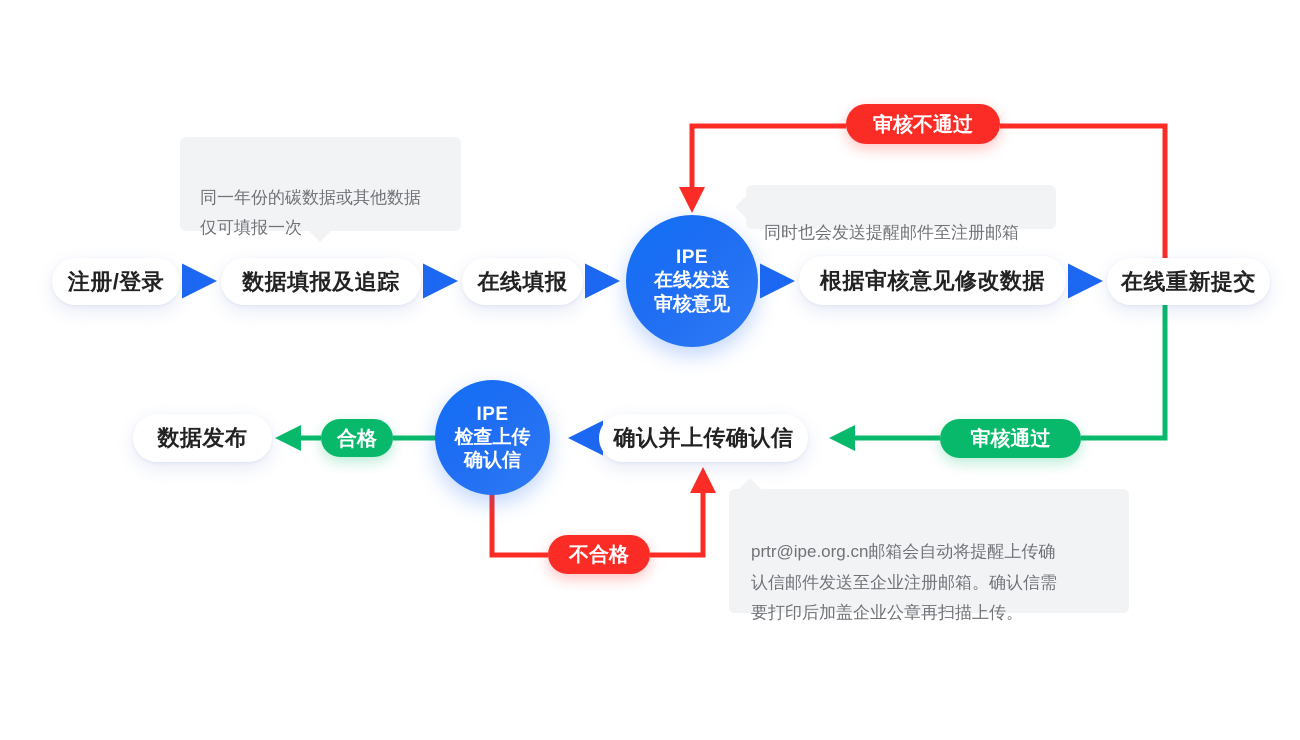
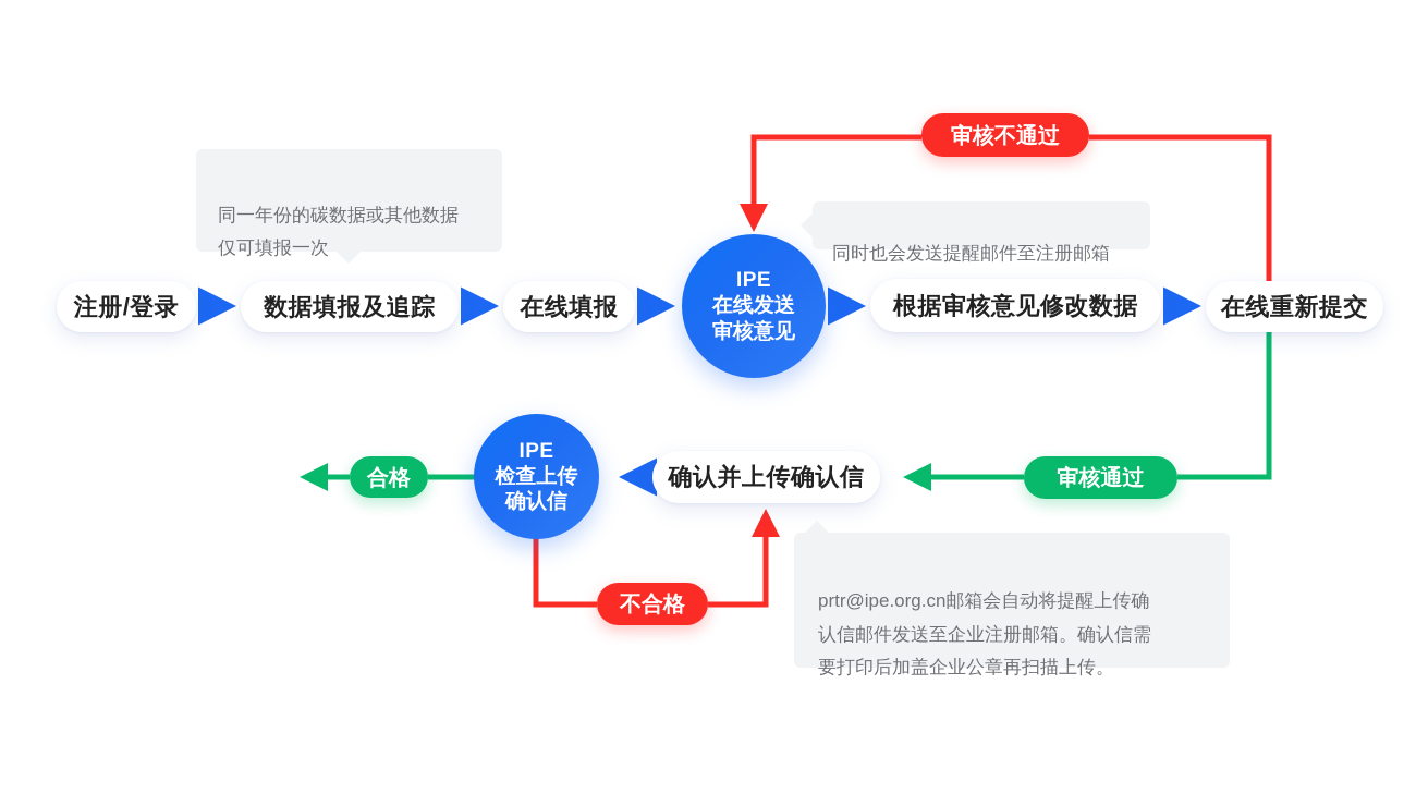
  注册/登录
  数据填报及追踪
  在线填报
  IPE
  在线发送
  审核意见
  根据审核意见修改数据
  在线重新提交
- 数据发布
  IPE
  检查上传
  确认信
  确认并上传确认信
  审核不通过
  审核通过
  合格
  不合格
  同一年份的碳数据或其他数据
  仅可填报一次
  同时也会发送提醒邮件至注册邮箱
  prtr@ipe.org.cn邮箱会自动将提醒上传确
  认信邮件发送至企业注册邮箱。确认信需
  要打印后加盖企业公章再扫描上传。
